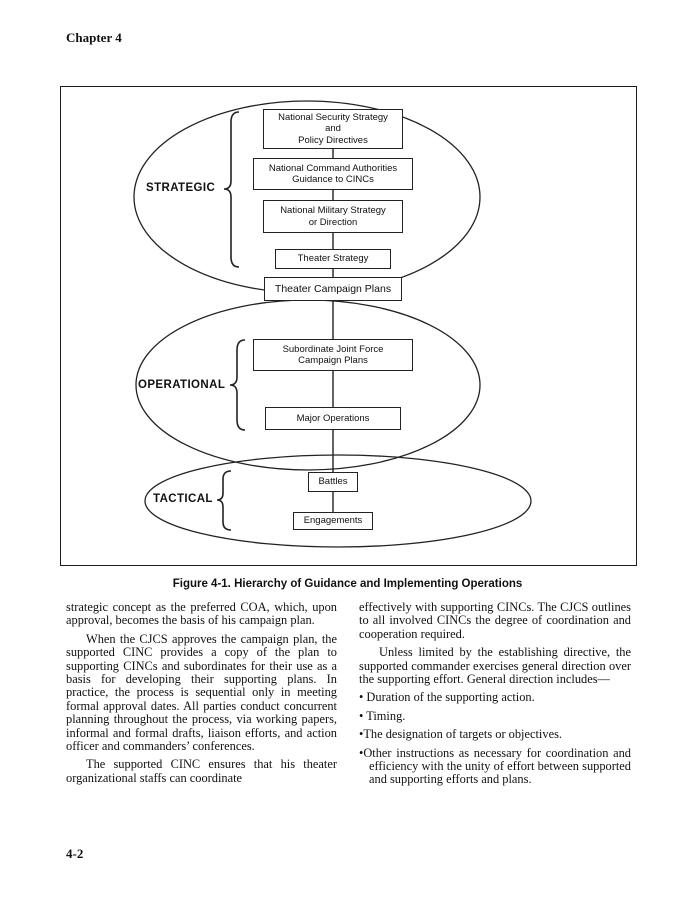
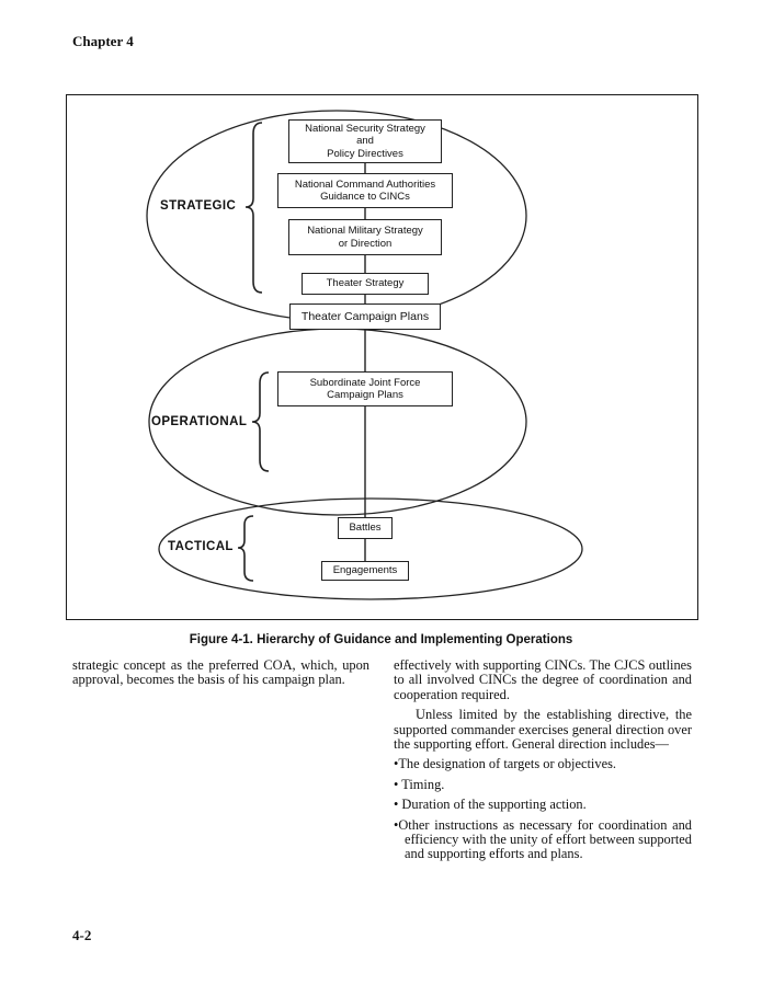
  Chapter 4
  STRATEGIC
  OPERATIONAL
  TACTICAL
  National Security Strategy
  and
  Policy Directives
  National Command Authorities
  Guidance to CINCs
  National Military Strategy
  or Direction
  Theater Strategy
  Theater Campaign Plans
  Subordinate Joint Force
  Campaign Plans
- Major Operations
  Battles
  Engagements
  Figure 4-1. Hierarchy of Guidance and Implementing Operations
  strategic concept as the preferred COA, which, upon approval, becomes the basis of his campaign plan.
- When the CJCS approves the campaign plan, the supported CINC provides a copy of the plan to supporting CINCs and subordinates for their use as a basis for developing their supporting plans. In practice, the process is sequential only in meeting formal approval dates. All parties conduct concurrent planning throughout the process, via working papers, informal and formal drafts, liaison efforts, and action officer and commanders’ conferences.
- The supported CINC ensures that his theater organizational staffs can coordinate
  effectively with supporting CINCs. The CJCS outlines to all involved CINCs the degree of coordination and cooperation required.
  Unless limited by the establishing directive, the supported commander exercises general direction over the supporting effort. General direction includes—
- • Duration of the supporting action.
+ •The designation of targets or objectives.
  • Timing.
- •The designation of targets or objectives.
+ • Duration of the supporting action.
  •Other instructions as necessary for coordination and efficiency with the unity of effort between supported and supporting efforts and plans.
  4-2
